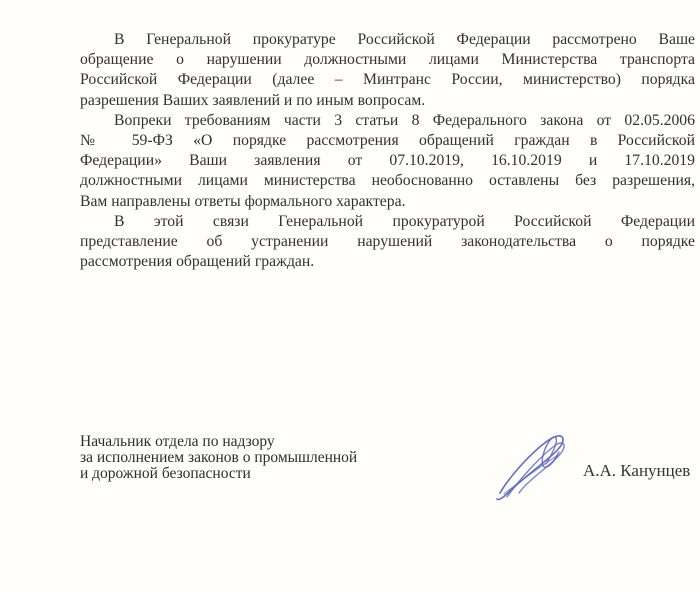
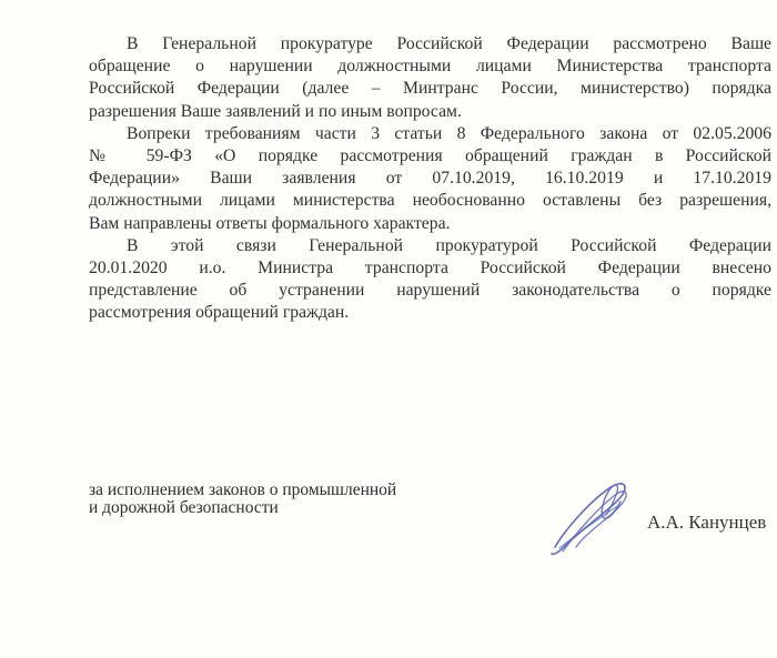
  В Генеральной прокуратуре Российской Федерации рассмотрено Ваше
  обращение о нарушении должностными лицами Министерства транспорта
  Российской Федерации (далее – Минтранс России, министерство) порядка
- разрешения Ваших заявлений и по иным вопросам.
+ разрешения Ваше заявлений и по иным вопросам.
  Вопреки требованиям части 3 статьи 8 Федерального закона от 02.05.2006
  № 59-ФЗ «О порядке рассмотрения обращений граждан в Российской
  Федерации» Ваши заявления от 07.10.2019, 16.10.2019 и 17.10.2019
  должностными лицами министерства необоснованно оставлены без разрешения,
  Вам направлены ответы формального характера.
  В этой связи Генеральной прокуратурой Российской Федерации
+ 20.01.2020 и.о. Министра транспорта Российской Федерации внесено
  представление об устранении нарушений законодательства о порядке
  рассмотрения обращений граждан.
- Начальник отдела по надзору
  за исполнением законов о промышленной
  и дорожной безопасности
  А.А. Канунцев
